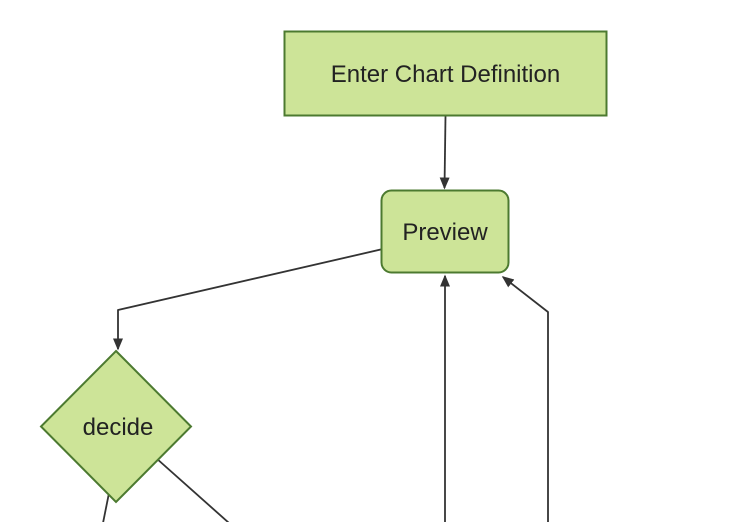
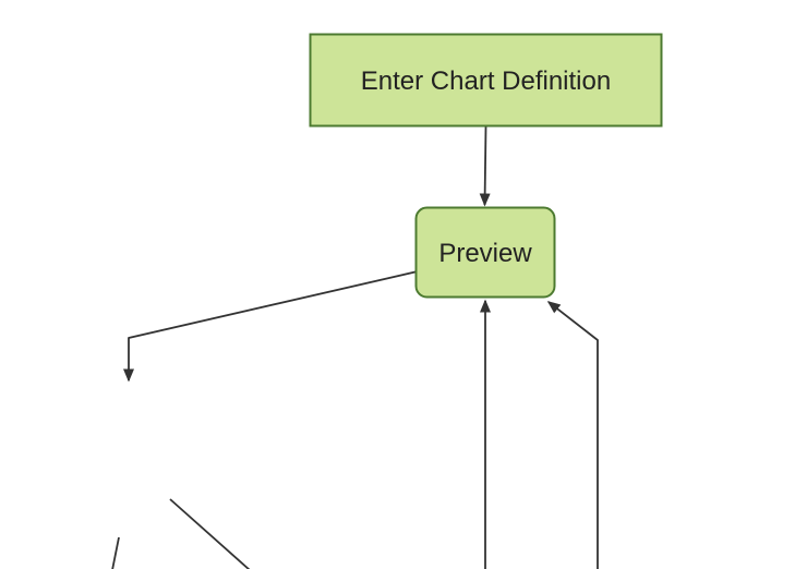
  Enter Chart Definition
  Preview
- decide
